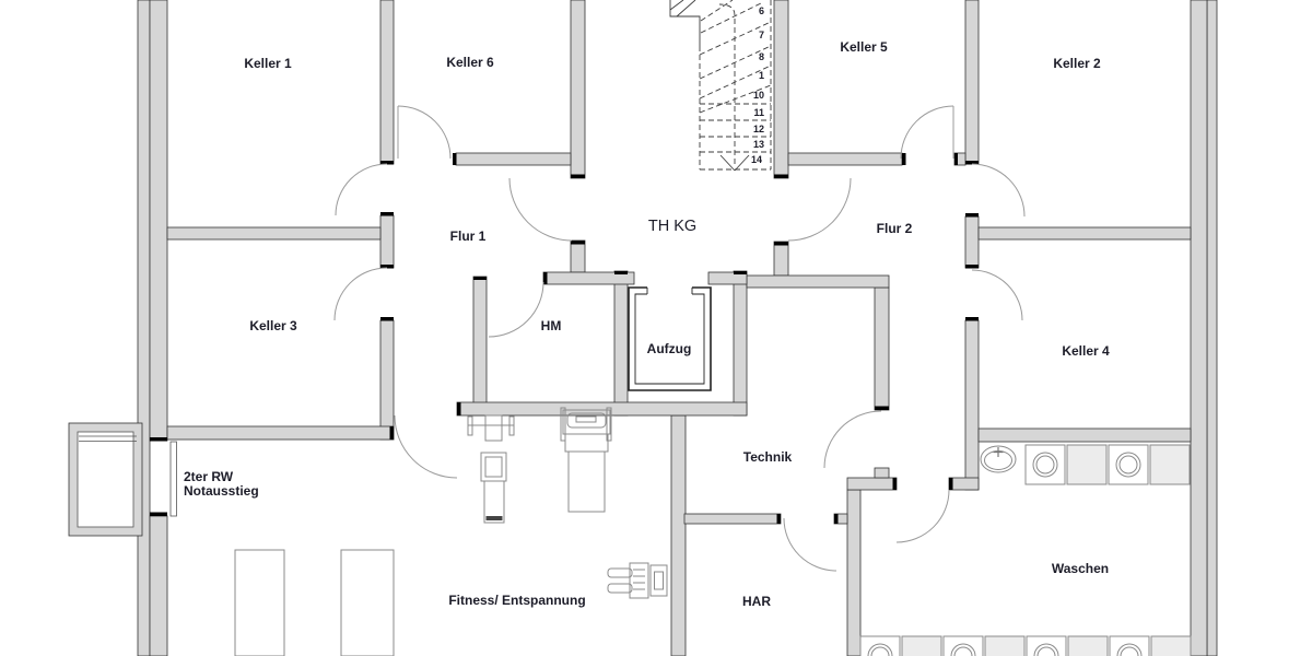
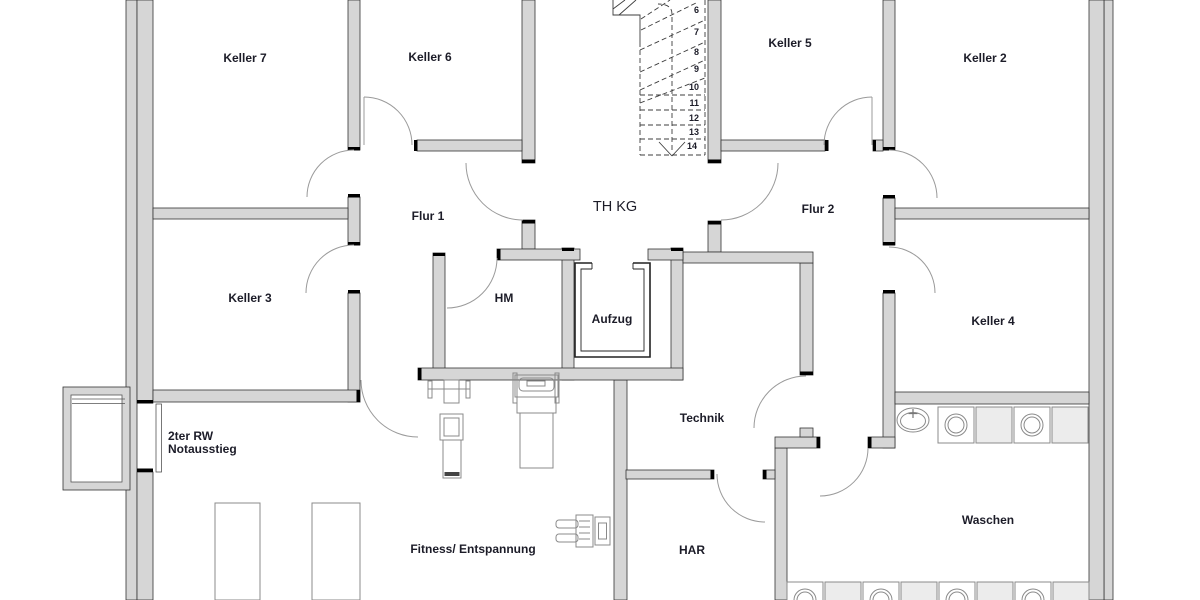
  6
  7
  8
- 1
+ 9
  10
  11
  12
  13
  14
- Keller 1
+ Keller 7
  Keller 6
  Keller 5
  Keller 2
  Flur 1
  TH KG
  Flur 2
  Keller 3
  HM
  Aufzug
  Keller 4
  Technik
  HAR
  Waschen
  Fitness/ Entspannung
  2ter RW
  Notausstieg
